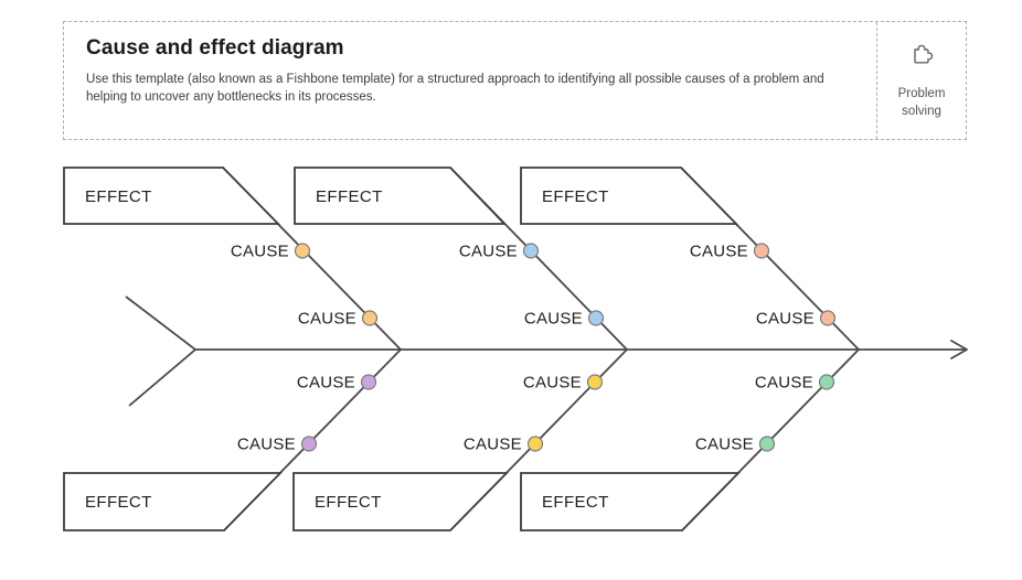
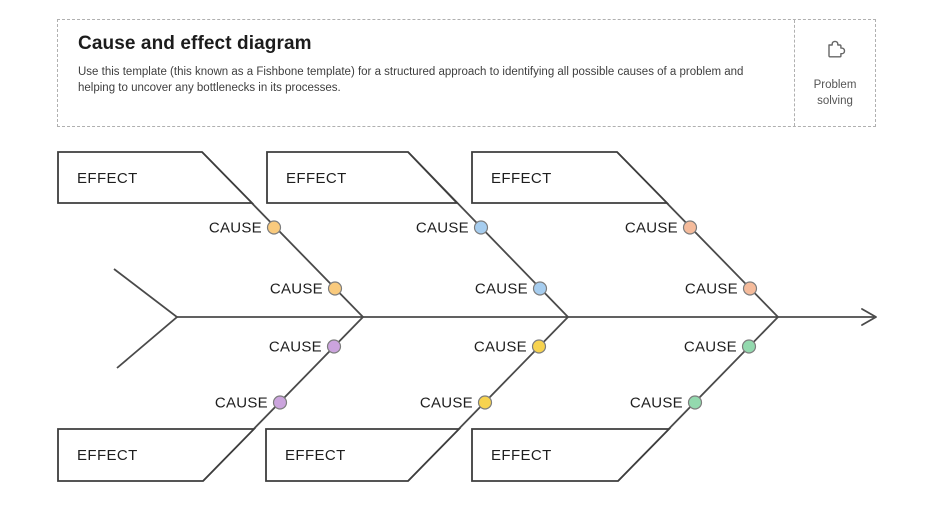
  Cause and effect diagram
- Use this template (also known as a Fishbone template) for a structured approach to identifying all possible causes of a problem and helping to uncover any bottlenecks in its processes.
+ Use this template (this known as a Fishbone template) for a structured approach to identifying all possible causes of a problem and helping to uncover any bottlenecks in its processes.
  Problem solving
  EFFECT
  EFFECT
  EFFECT
  EFFECT
  EFFECT
  EFFECT
  CAUSE
  CAUSE
  CAUSE
  CAUSE
  CAUSE
  CAUSE
  CAUSE
  CAUSE
  CAUSE
  CAUSE
  CAUSE
  CAUSE
